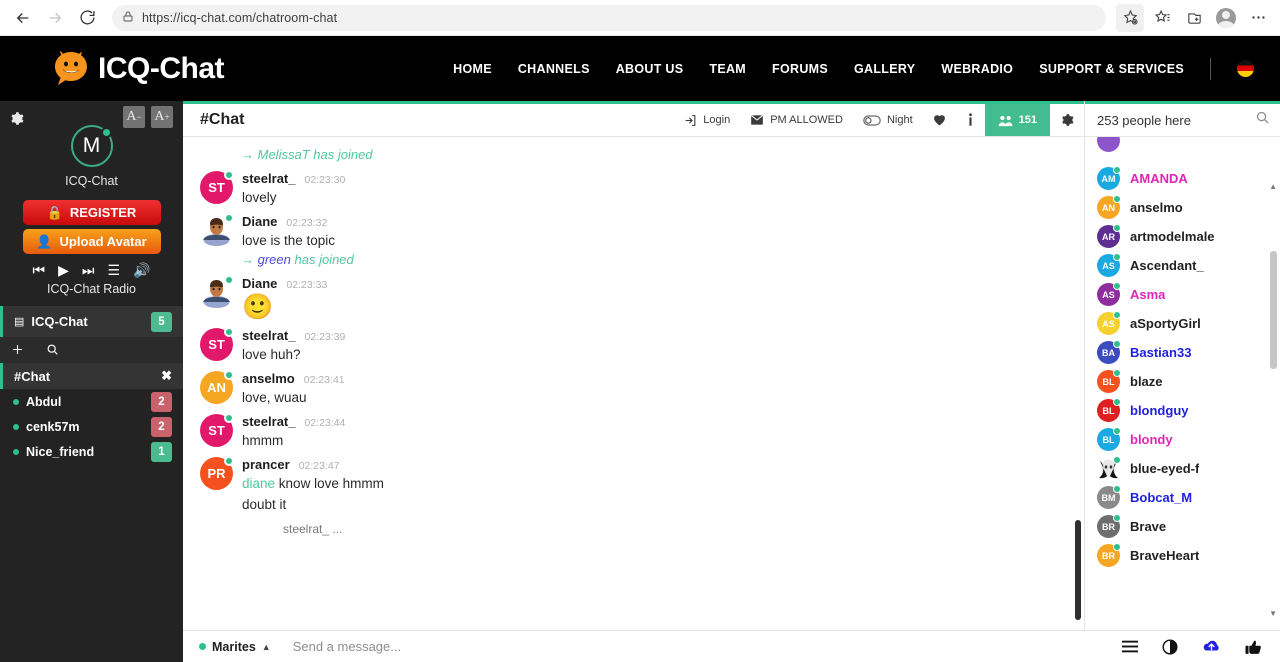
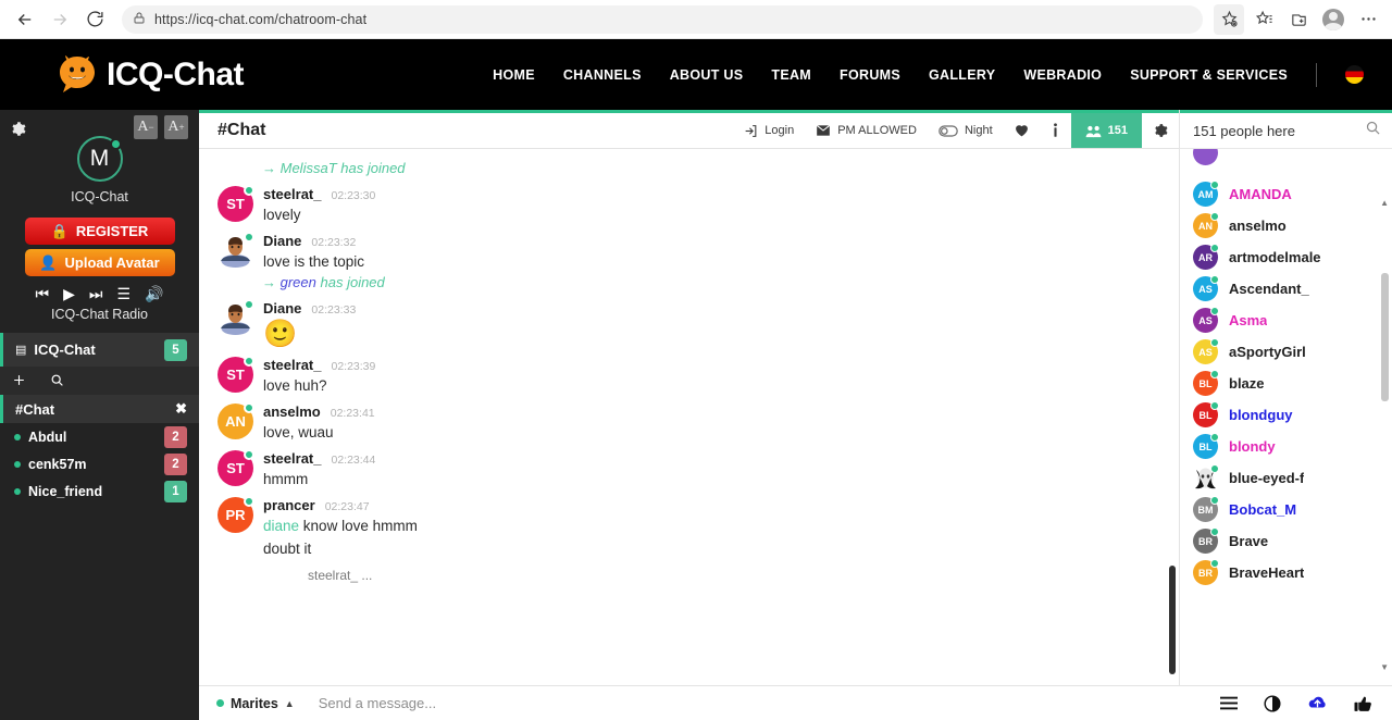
  https://icq-chat.com/chatroom-chat
  ICQ-Chat
  HOME
  CHANNELS
  ABOUT US
  TEAM
  FORUMS
  GALLERY
  WEBRADIO
  SUPPORT & SERVICES
  A
  −
  A
  +
  M
  ICQ-Chat
  🔒
  REGISTER
  👤
  Upload Avatar
  ⏮
  ▶
  ⏭
  ☰
  🔊
  ICQ-Chat Radio
  ▤
  ICQ-Chat
  5
  #Chat
  ✖
  Abdul
  2
  cenk57m
  2
  Nice_friend
  1
  #Chat
  Login
  PM ALLOWED
  Night
  151
  → MelissaT has joined
  ST
  steelrat_
  02:23:30
  lovely
  Diane
  02:23:32
  love is the topic
  → green has joined
  Diane
  02:23:33
  🙂
  ST
  steelrat_
  02:23:39
  love huh?
  AN
  anselmo
  02:23:41
  love, wuau
  ST
  steelrat_
  02:23:44
  hmmm
  PR
  prancer
  02:23:47
  diane know love hmmm
  doubt it
  steelrat_ ...
- 253 people here
+ 151 people here
  AM
  AMANDA
  AN
  anselmo
  AR
  artmodelmale
  AS
  Ascendant_
  AS
  Asma
  AS
  aSportyGirl
- BA
- Bastian33
  BL
  blaze
  BL
  blondguy
  BL
  blondy
  blue-eyed-f
  BM
  Bobcat_M
  BR
  Brave
  BR
  BraveHeart
  ▲
  ▼
  Marites
  ▲
  Send a message...
